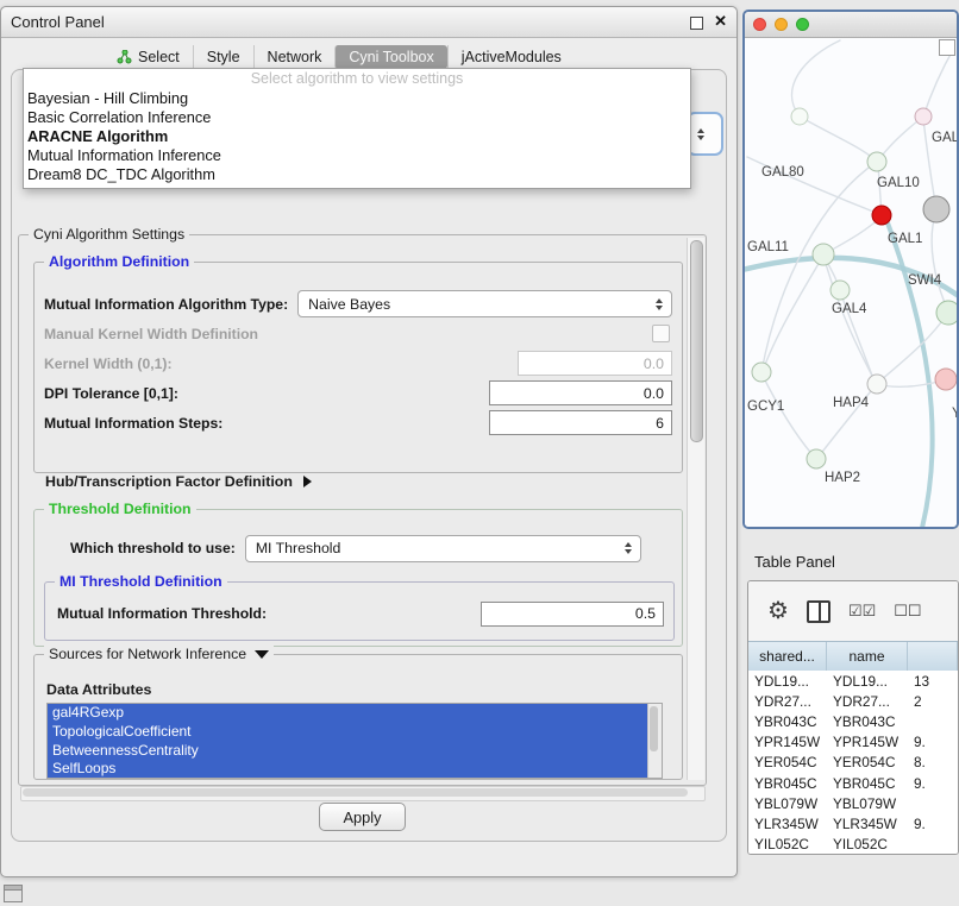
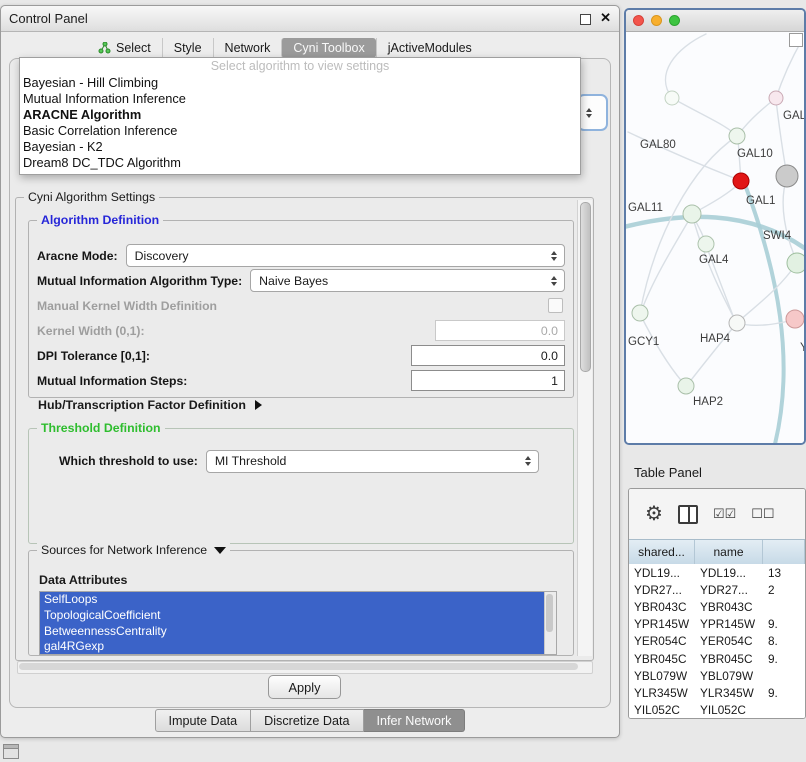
  Control Panel
  ✕
  Select
  Style
  Network
  Cyni Toolbox
  jActiveModules
  Select algorithm to view settings
  Bayesian - Hill Climbing
- Basic Correlation Inference
+ Mutual Information Inference
  ARACNE Algorithm
- Mutual Information Inference
+ Basic Correlation Inference
+ Bayesian - K2
  Dream8 DC_TDC Algorithm
  Cyni Algorithm Settings
  Algorithm Definition
+ Aracne Mode:
+ Discovery
  Mutual Information Algorithm Type:
  Naive Bayes
  Manual Kernel Width Definition
  Kernel Width (0,1):
  0.0
  DPI Tolerance [0,1]:
  0.0
  Mutual Information Steps:
- 6
+ 1
  Hub/Transcription Factor Definition
  Threshold Definition
  Which threshold to use:
  MI Threshold
- MI Threshold Definition
- Mutual Information Threshold:
- 0.5
  Sources for Network Inference
  Data Attributes
- gal4RGexp
+ SelfLoops
  TopologicalCoefficient
  BetweennessCentrality
- SelfLoops
+ gal4RGexp
  Apply
+ Impute Data
+ Discretize Data
+ Infer Network
  GAL80
  GAL10
  GAL11
  GAL1
  SWI4
  GAL4
  GCY1
  HAP4
  HAP2
  GAL
  Y
  Table Panel
  ⚙
  ☑☑
  ☐☐
  shared...
  name
  YDL19...
  YDL19...
  13
  YDR27...
  YDR27...
  2
  YBR043C
  YBR043C
  YPR145W
  YPR145W
  9.
  YER054C
  YER054C
  8.
  YBR045C
  YBR045C
  9.
  YBL079W
  YBL079W
  YLR345W
  YLR345W
  9.
  YIL052C
  YIL052C
